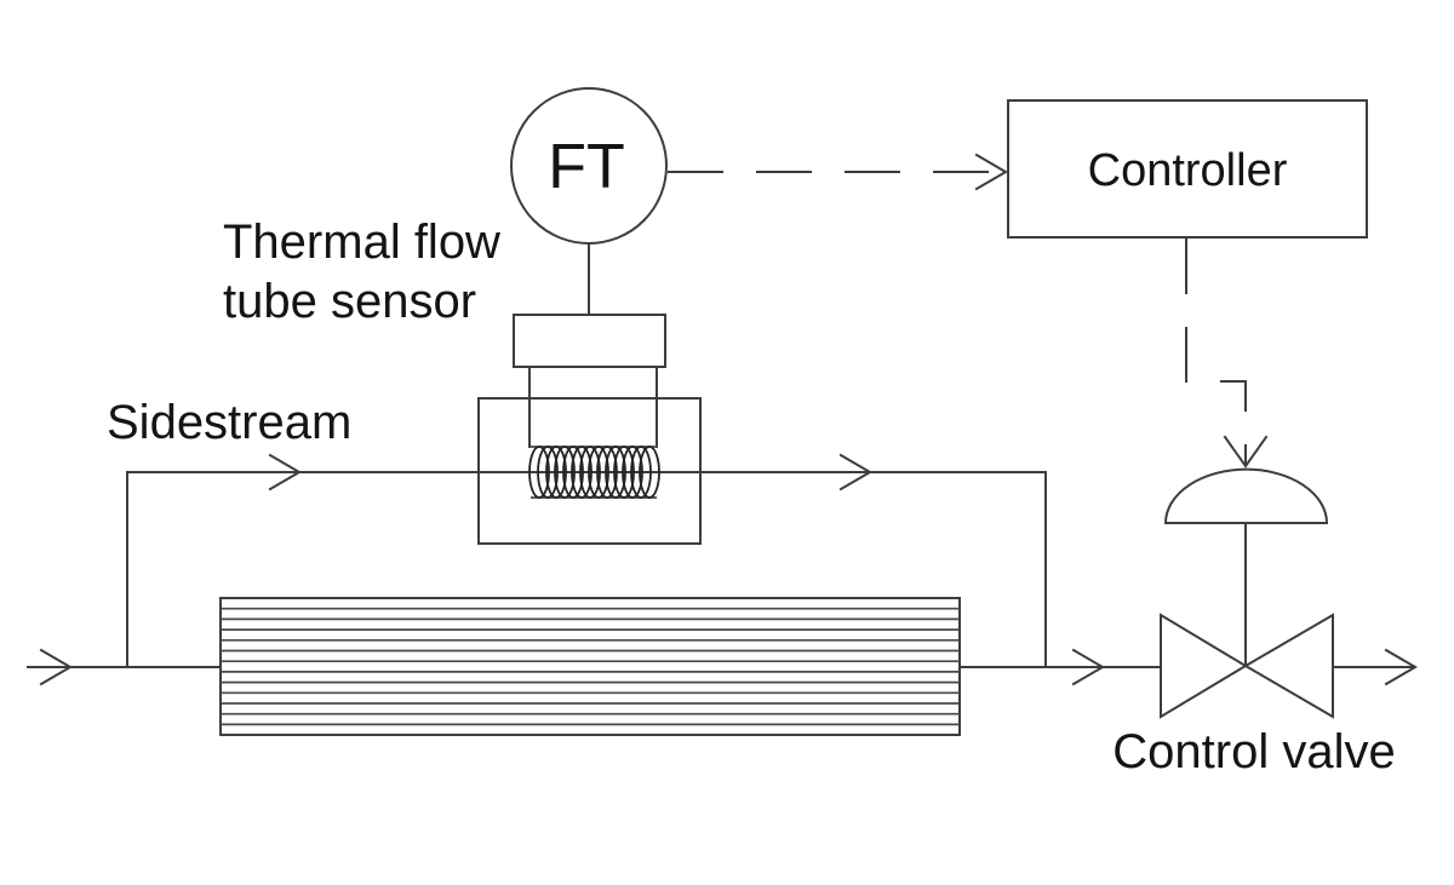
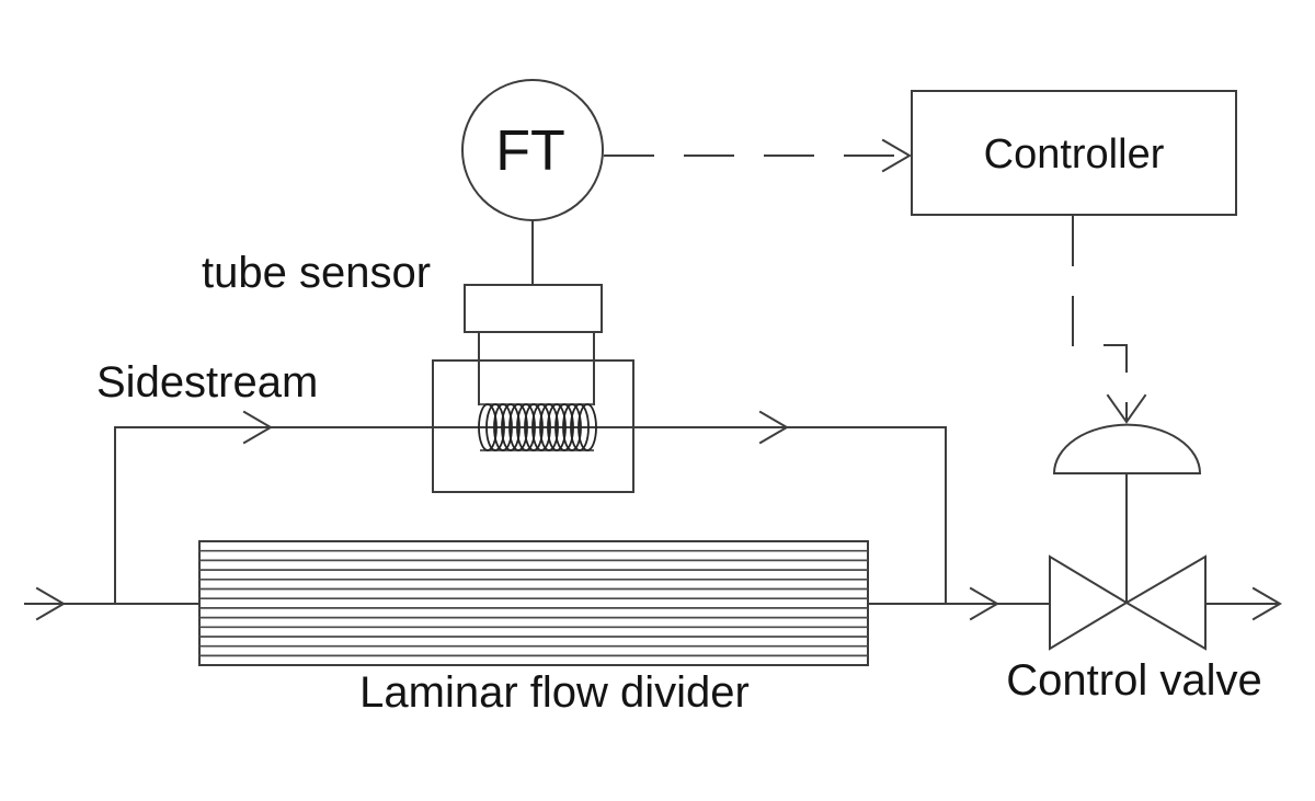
  FT
  Controller
- Thermal flow
  tube sensor
  Sidestream
+ Laminar flow divider
  Control valve
